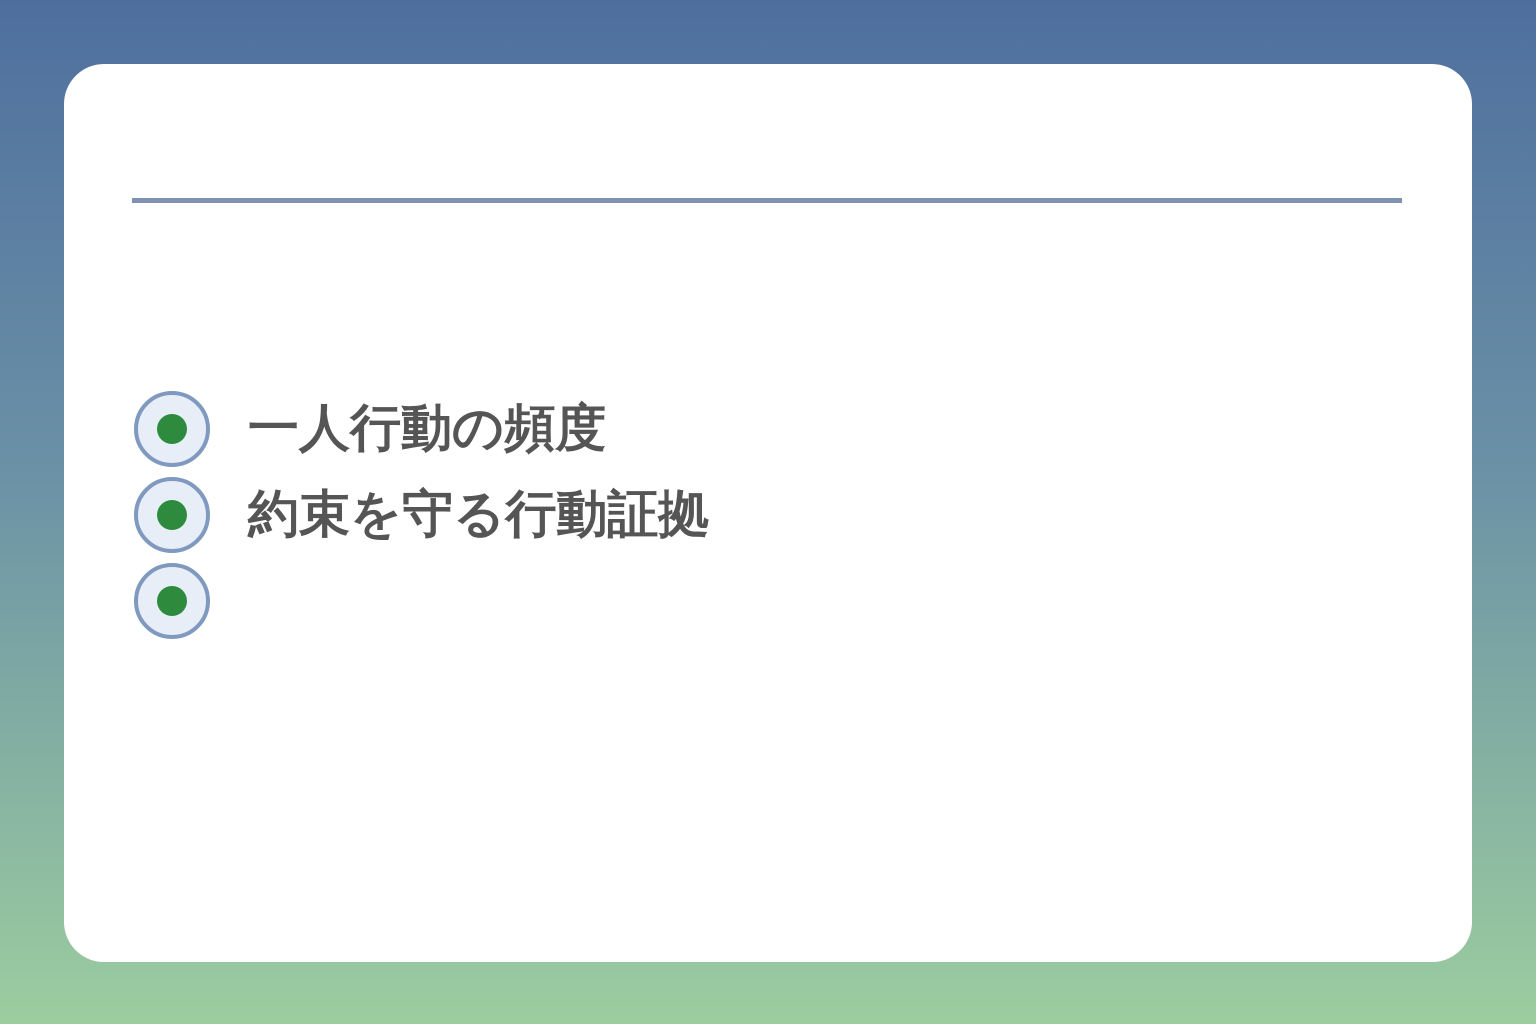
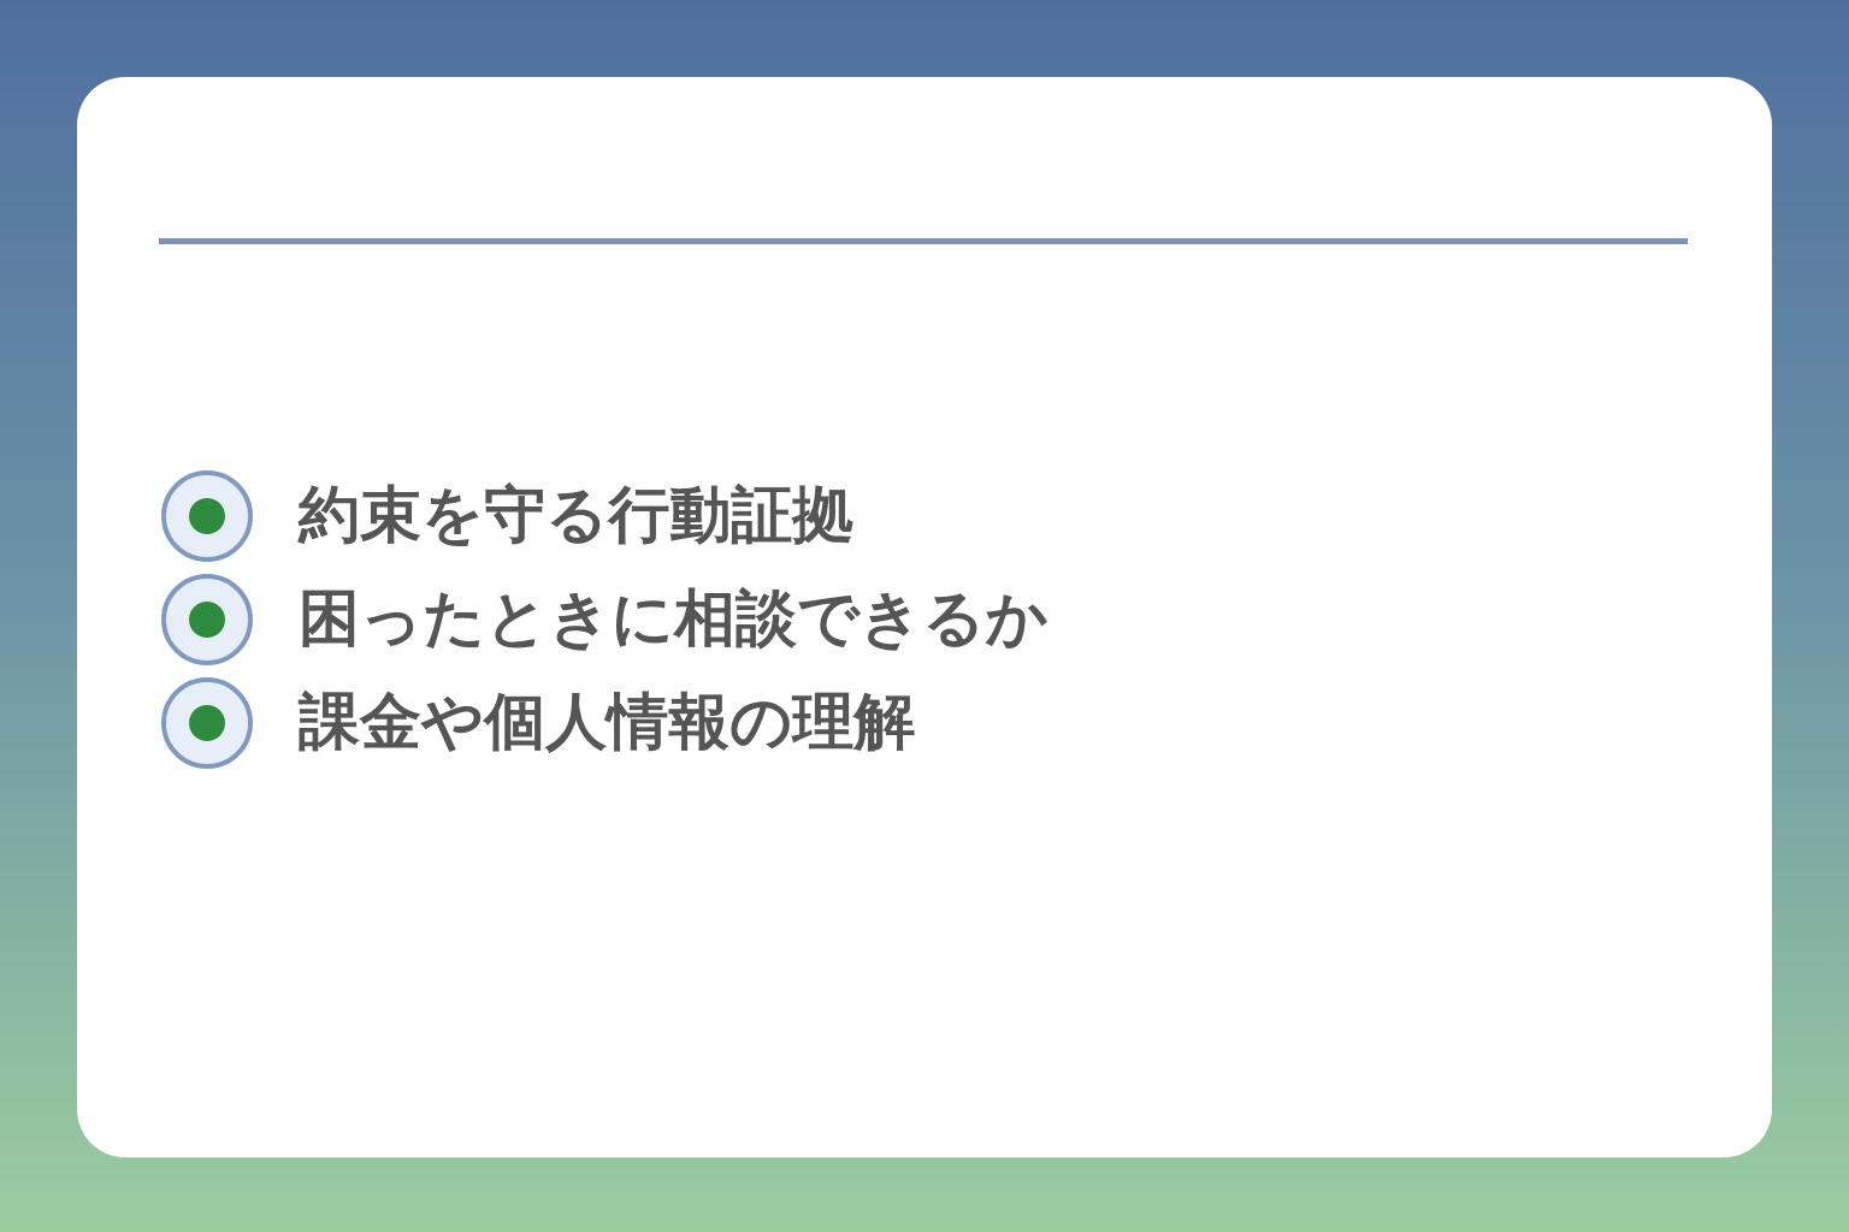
- 一人行動の頻度
  約束を守る行動証拠
+ 困ったときに相談できるか
+ 課金や個人情報の理解
